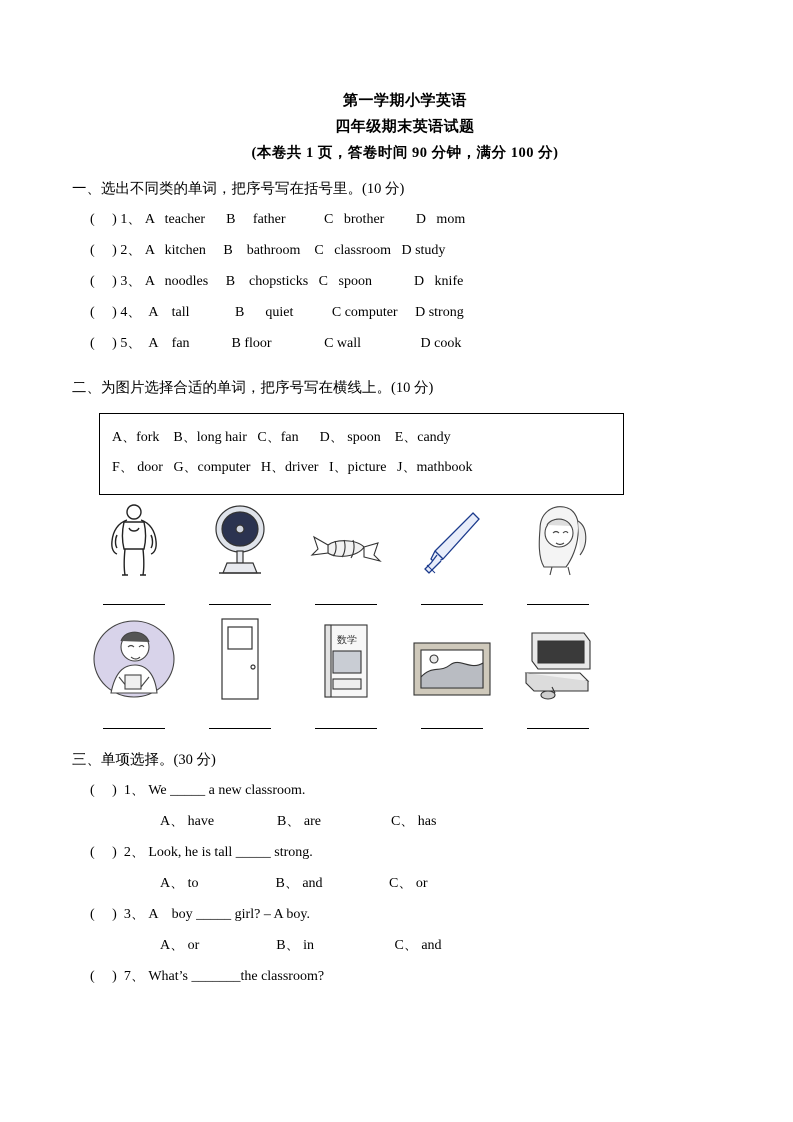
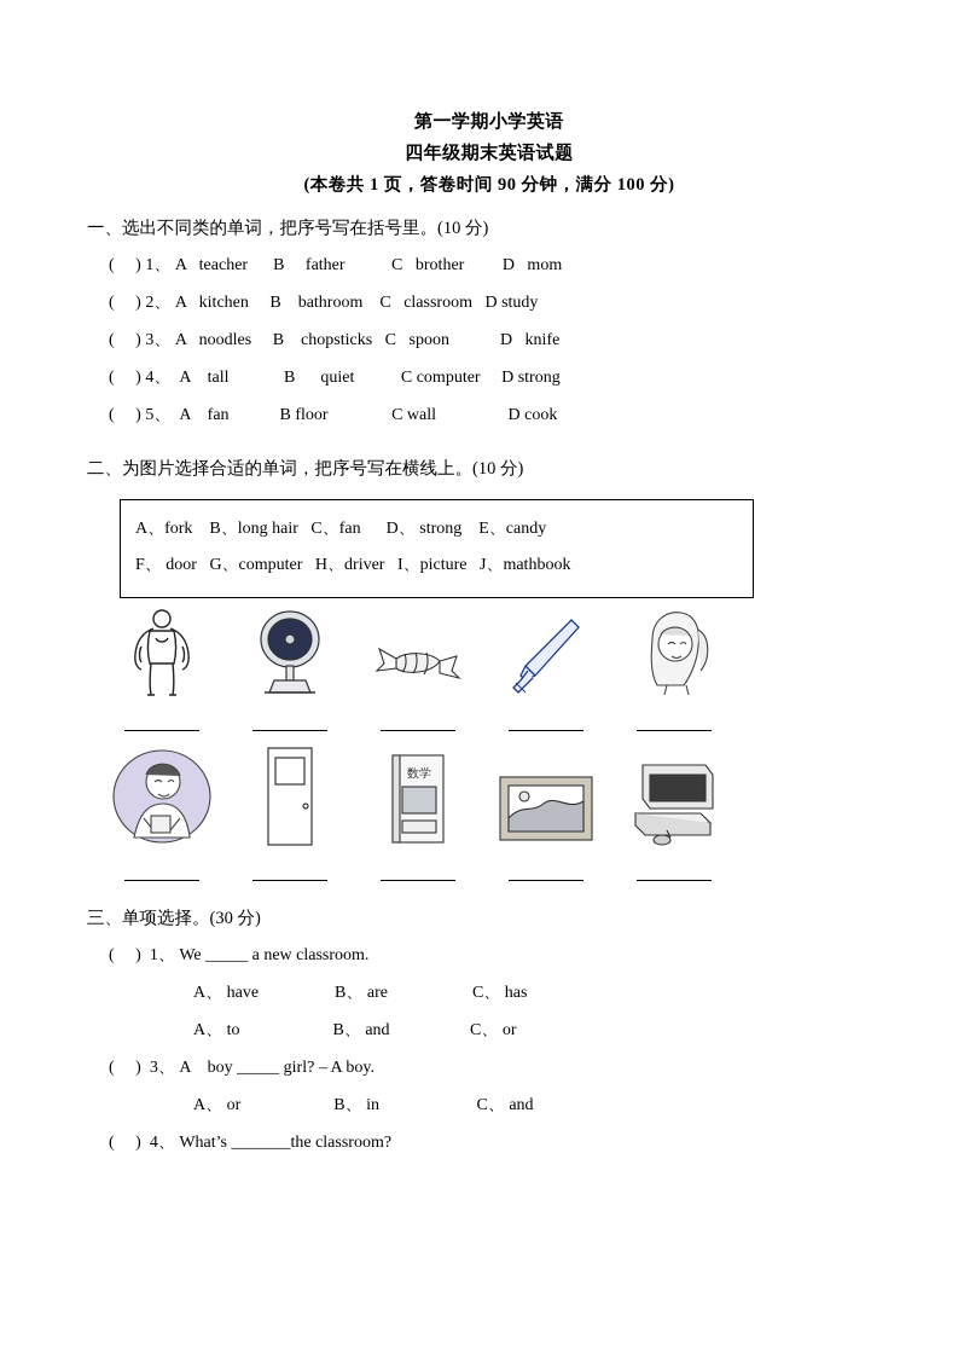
  第一学期小学英语
  四年级期末英语试题
  (本卷共 1 页，答卷时间 90 分钟，满分 100 分)
  一、选出不同类的单词，把序号写在括号里。(10 分)
  ( ) 1、 A teacher B father C brother D mom
  ( ) 2、 A kitchen B bathroom C classroom D study
  ( ) 3、 A noodles B chopsticks C spoon D knife
  ( ) 4、 A tall B quiet C computer D strong
  ( ) 5、 A fan B floor C wall D cook
  二、为图片选择合适的单词，把序号写在横线上。(10 分)
- A、fork B、long hair C、fan D、 spoon E、candy
+ A、fork B、long hair C、fan D、 strong E、candy
  F、 door G、computer H、driver I、picture J、mathbook
  数学
  三、单项选择。(30 分)
  ( ) 1、 We _____ a new classroom.
  A、 have B、 are C、 has
- ( ) 2、 Look, he is tall _____ strong.
  A、 to B、 and C、 or
  ( ) 3、 A boy _____ girl? – A boy.
  A、 or B、 in C、 and
- ( ) 7、 What’s _______the classroom?
+ ( ) 4、 What’s _______the classroom?
